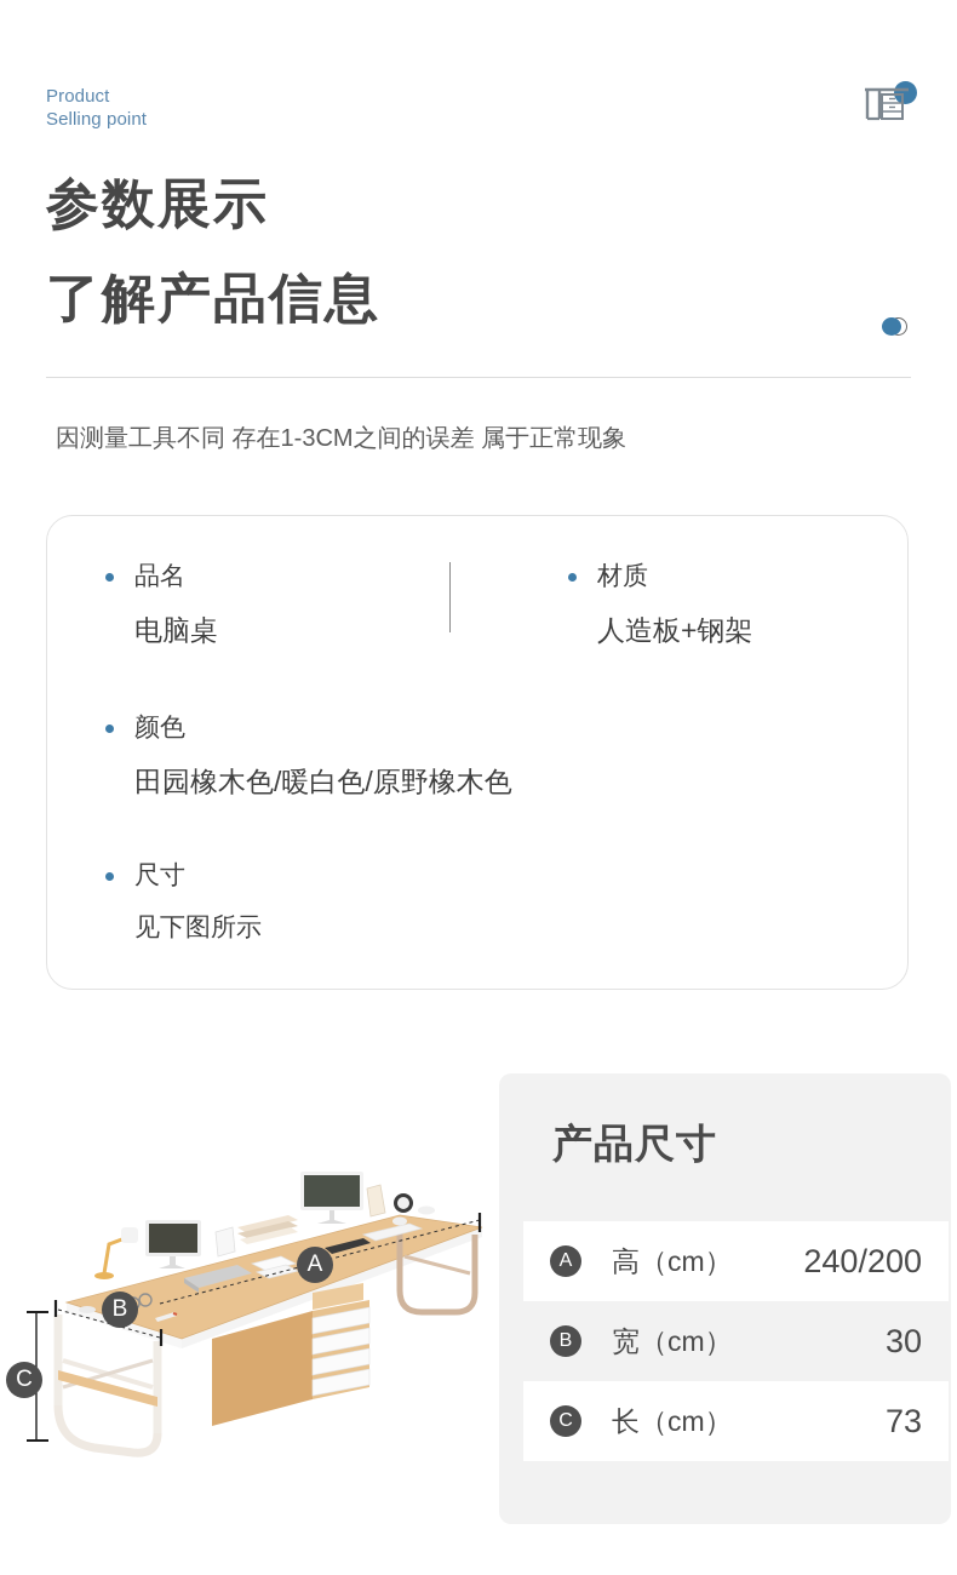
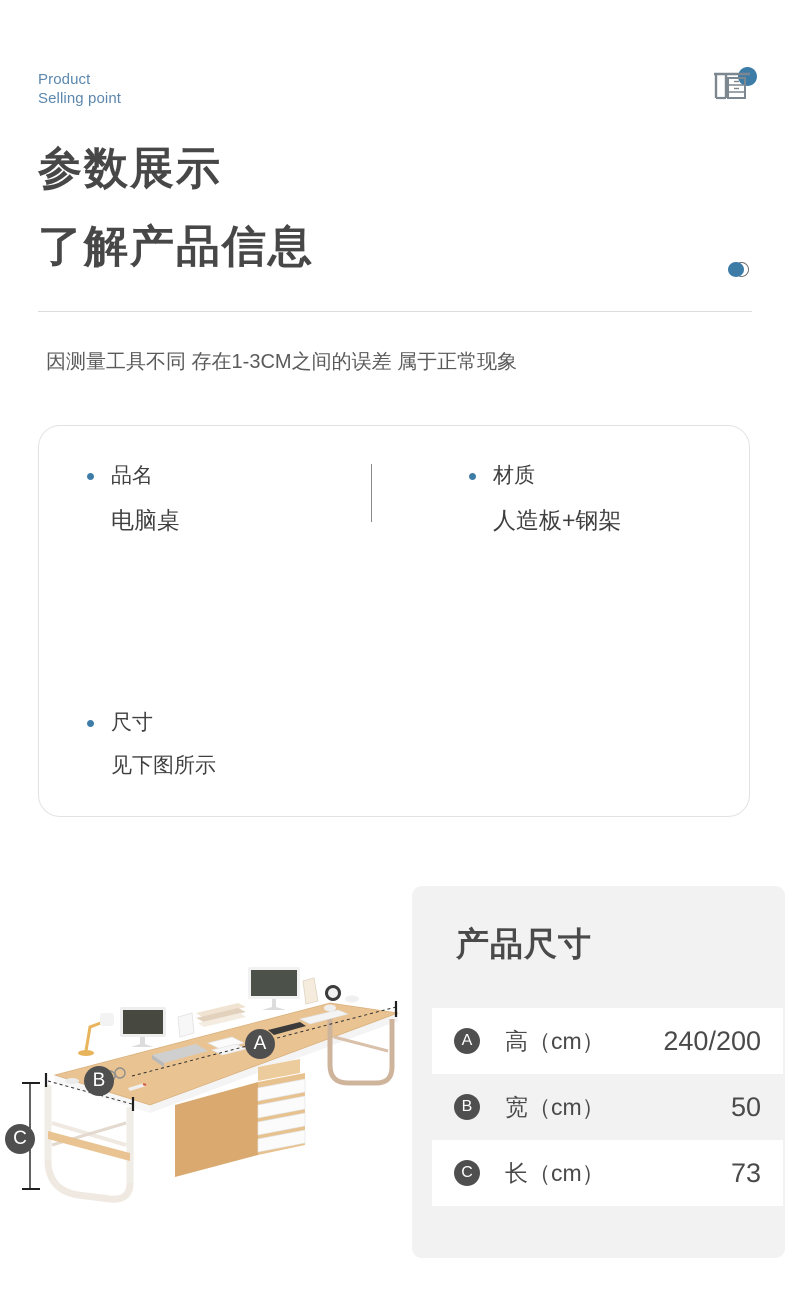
  Product
  Selling point
  参数展示
  了解产品信息
  因测量工具不同 存在1-3CM之间的误差 属于正常现象
  品名
  电脑桌
  材质
  人造板+钢架
- 颜色
- 田园橡木色/暖白色/原野橡木色
  尺寸
  见下图所示
  A
  B
  C
  产品尺寸
  A
  高（cm）
  240/200
  B
  宽（cm）
- 30
+ 50
  C
  长（cm）
  73
